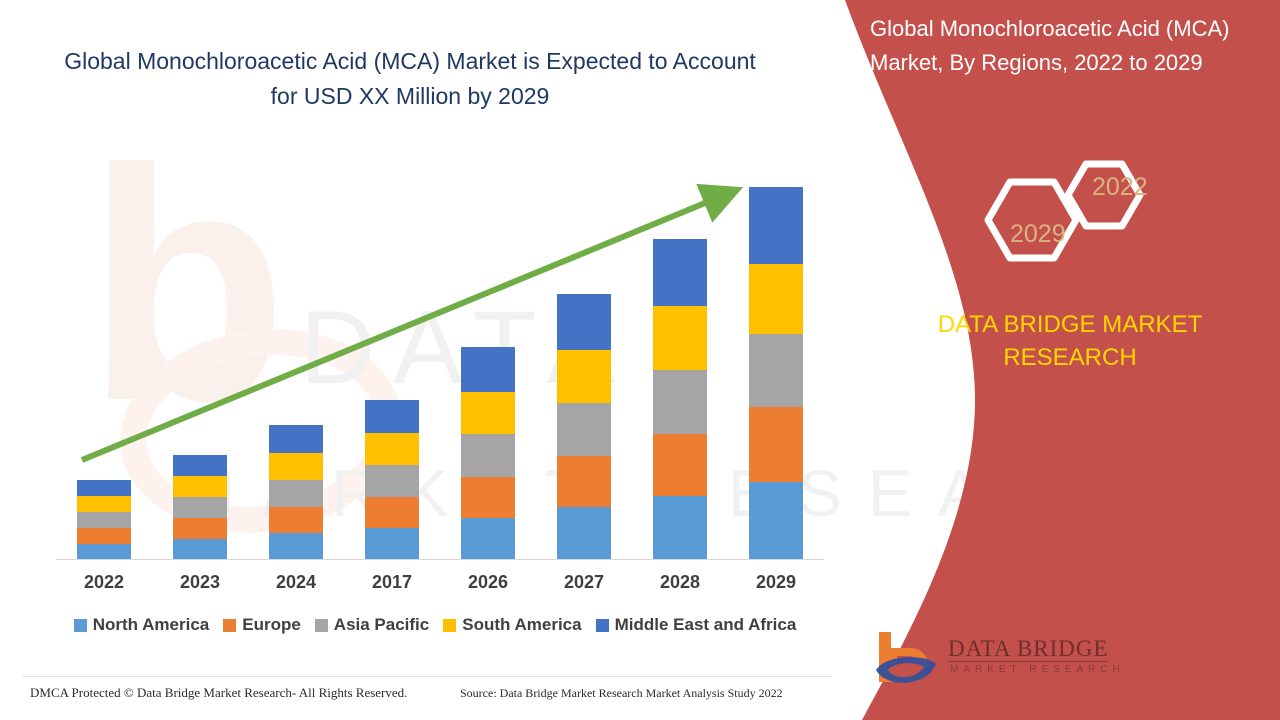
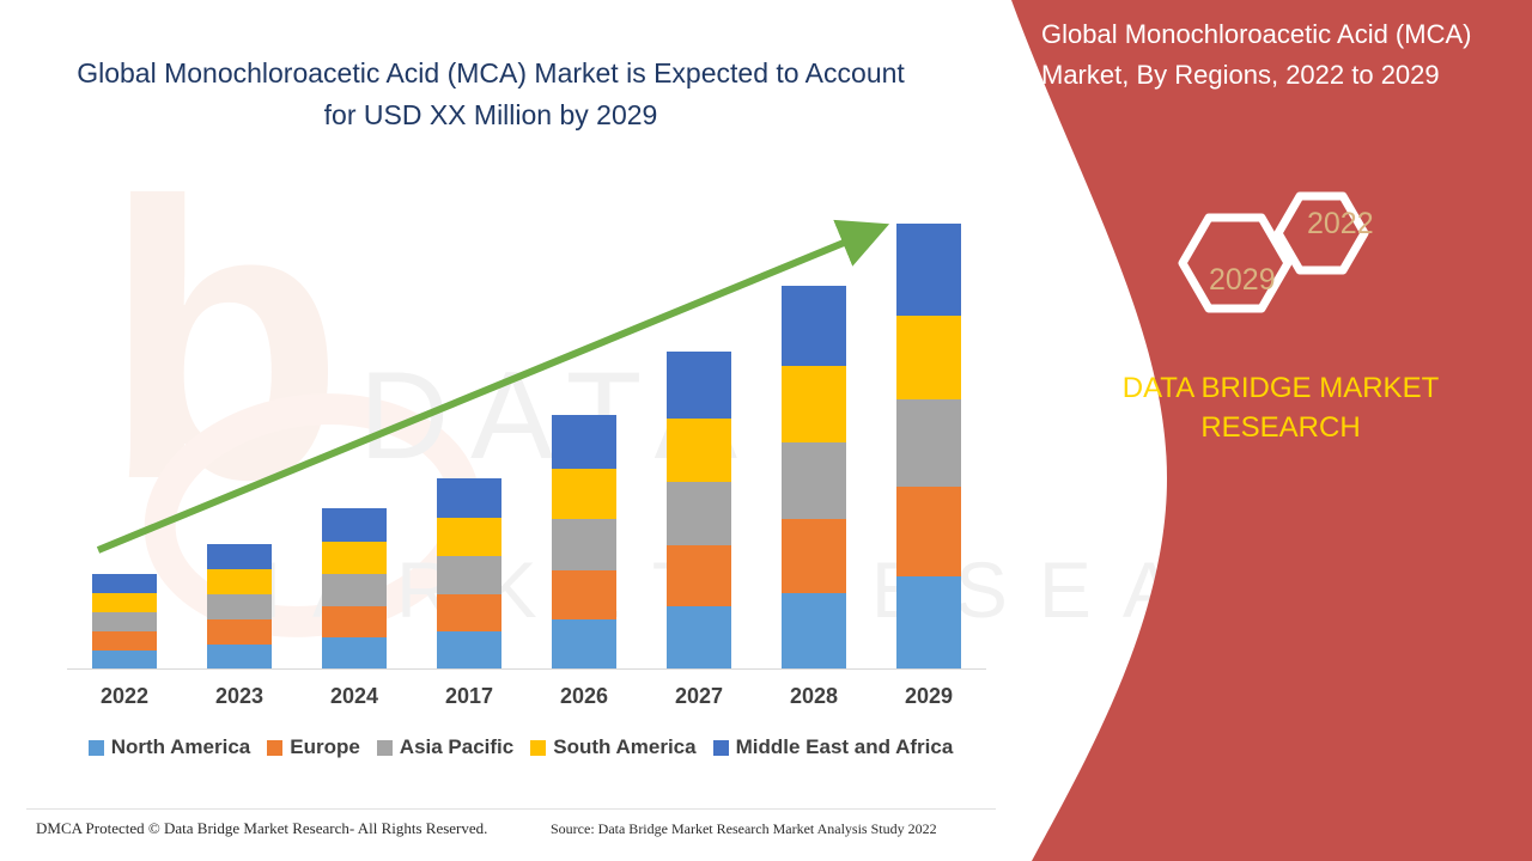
  b
  Global Monochloroacetic Acid (MCA) Market is Expected to Account for USD XX Million by 2029
  2022
  2023
  2024
  2017
  2026
  2027
  2028
  2029
  North America
  Europe
  Asia Pacific
  South America
  Middle East and Africa
  DMCA Protected © Data Bridge Market Research- All Rights Reserved.
  Source: Data Bridge Market Research Market Analysis Study 2022
  Global Monochloroacetic Acid (MCA) Market, By Regions, 2022 to 2029
  2022
  2029
  DATA BRIDGE MARKET
  RESEARCH
- DATA BRIDGE
- MARKET RESEARCH
